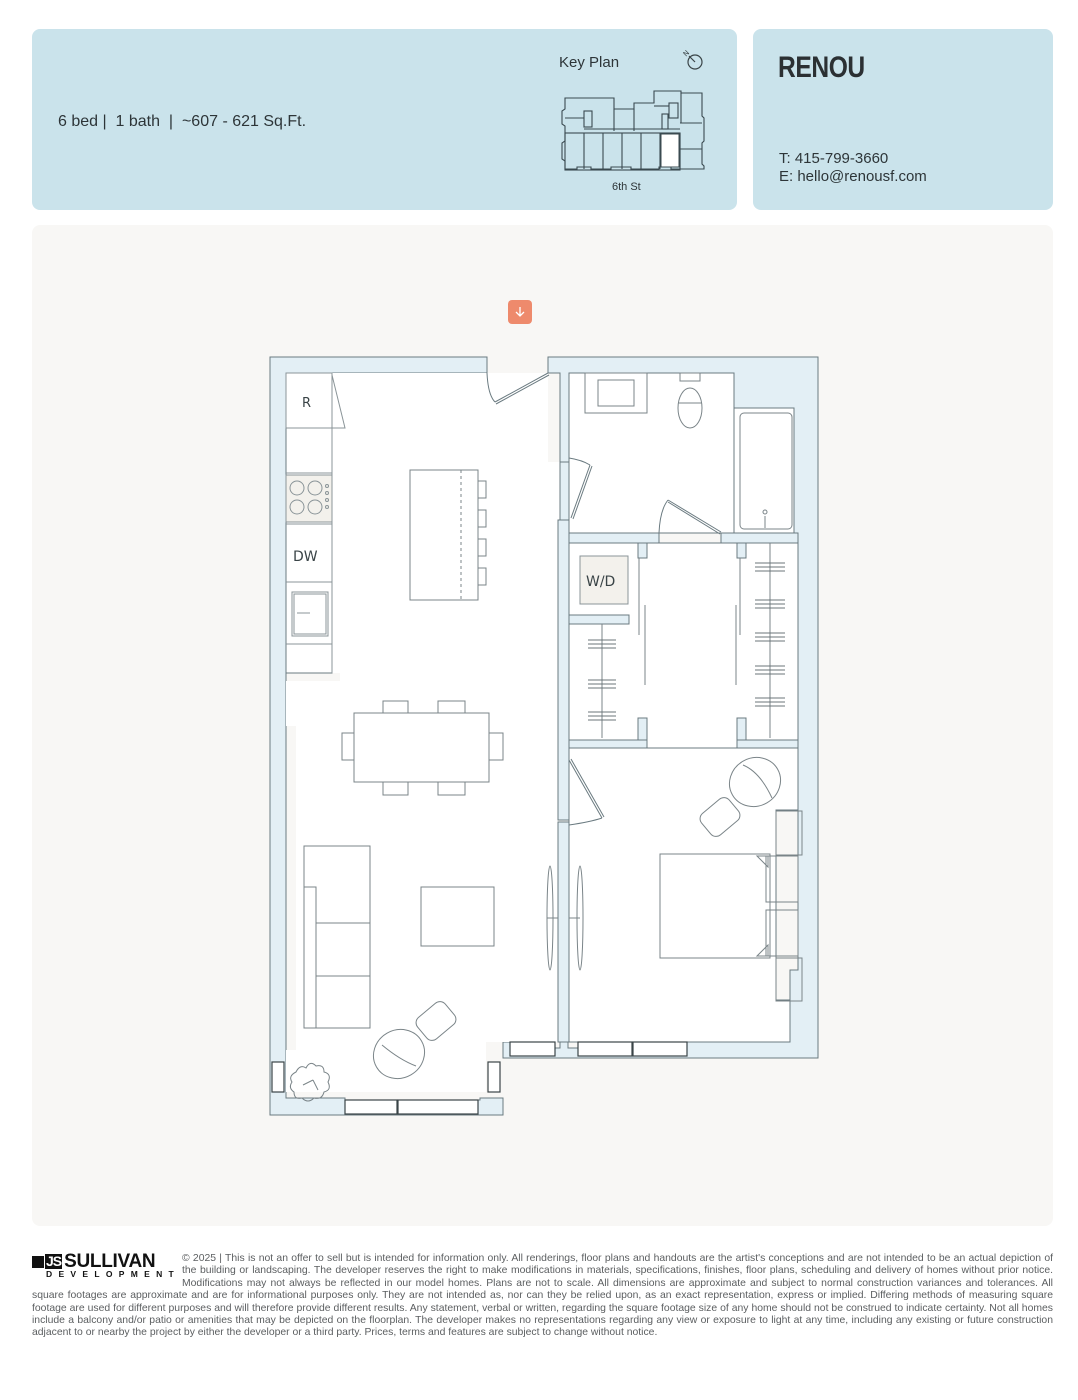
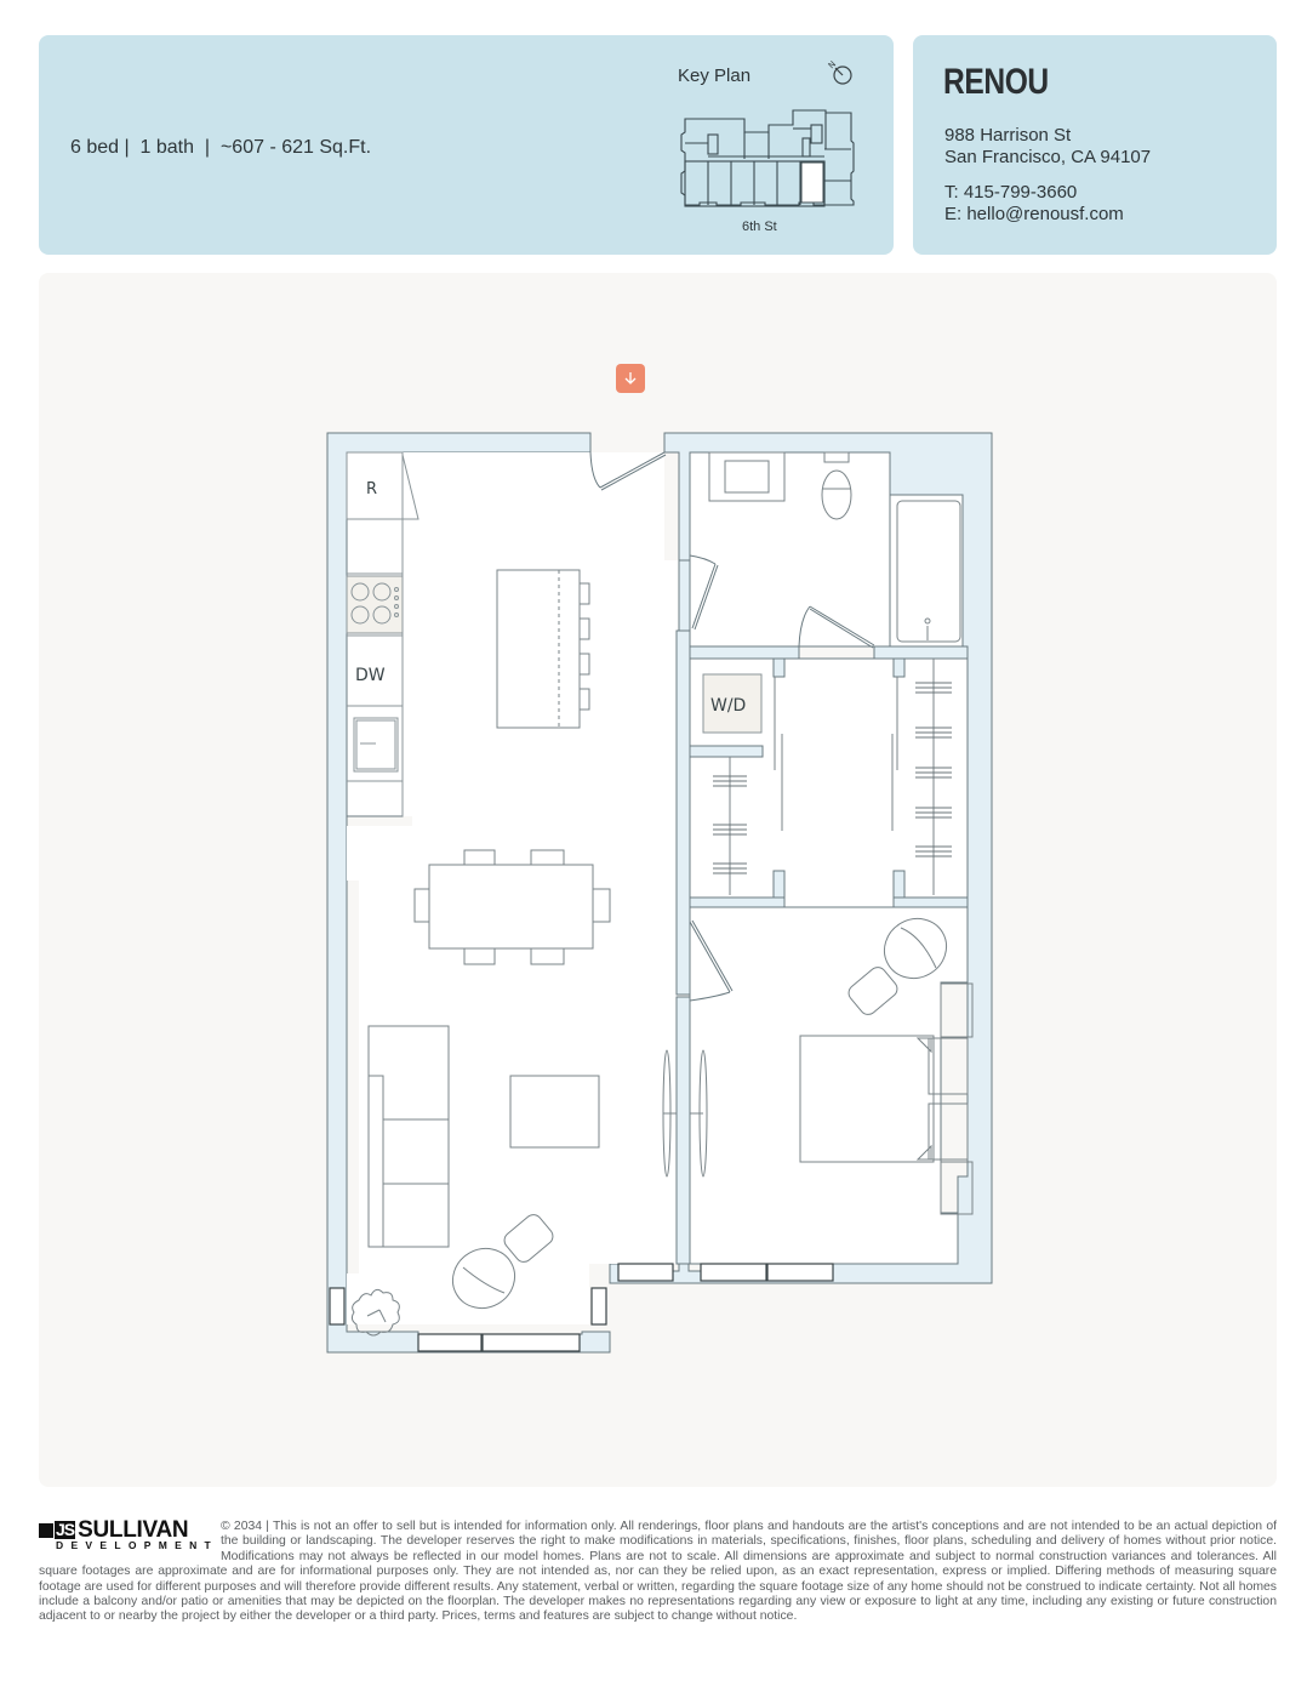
  6 bed | 1 bath | ~607 - 621 Sq.Ft.
  Key Plan
  6th St
  RENOU
+ 988 Harrison St
+ San Francisco, CA 94107
  T: 415-799-3660
  E: hello@renousf.com
  R
  DW
  W/D
  JS
  SULLIVAN
  DEVELOPMENT
- © 2025 | This is not an offer to sell but is intended for information only. All renderings, floor plans and handouts are the artist's conceptions and are not intended to be an actual depiction of the building or landscaping. The developer reserves the right to make modifications in materials, specifications, finishes, floor plans, scheduling and delivery of homes without prior notice. Modifications may not always be reflected in our model homes. Plans are not to scale. All dimensions are approximate and subject to normal construction variances and tolerances. All square footages are approximate and are for informational purposes only. They are not intended as, nor can they be relied upon, as an exact representation, express or implied. Differing methods of measuring square footage are used for different purposes and will therefore provide different results. Any statement, verbal or written, regarding the square footage size of any home should not be construed to indicate certainty. Not all homes include a balcony and/or patio or amenities that may be depicted on the floorplan. The developer makes no representations regarding any view or exposure to light at any time, including any existing or future construction adjacent to or nearby the project by either the developer or a third party. Prices, terms and features are subject to change without notice.
+ © 2034 | This is not an offer to sell but is intended for information only. All renderings, floor plans and handouts are the artist's conceptions and are not intended to be an actual depiction of the building or landscaping. The developer reserves the right to make modifications in materials, specifications, finishes, floor plans, scheduling and delivery of homes without prior notice. Modifications may not always be reflected in our model homes. Plans are not to scale. All dimensions are approximate and subject to normal construction variances and tolerances. All square footages are approximate and are for informational purposes only. They are not intended as, nor can they be relied upon, as an exact representation, express or implied. Differing methods of measuring square footage are used for different purposes and will therefore provide different results. Any statement, verbal or written, regarding the square footage size of any home should not be construed to indicate certainty. Not all homes include a balcony and/or patio or amenities that may be depicted on the floorplan. The developer makes no representations regarding any view or exposure to light at any time, including any existing or future construction adjacent to or nearby the project by either the developer or a third party. Prices, terms and features are subject to change without notice.
